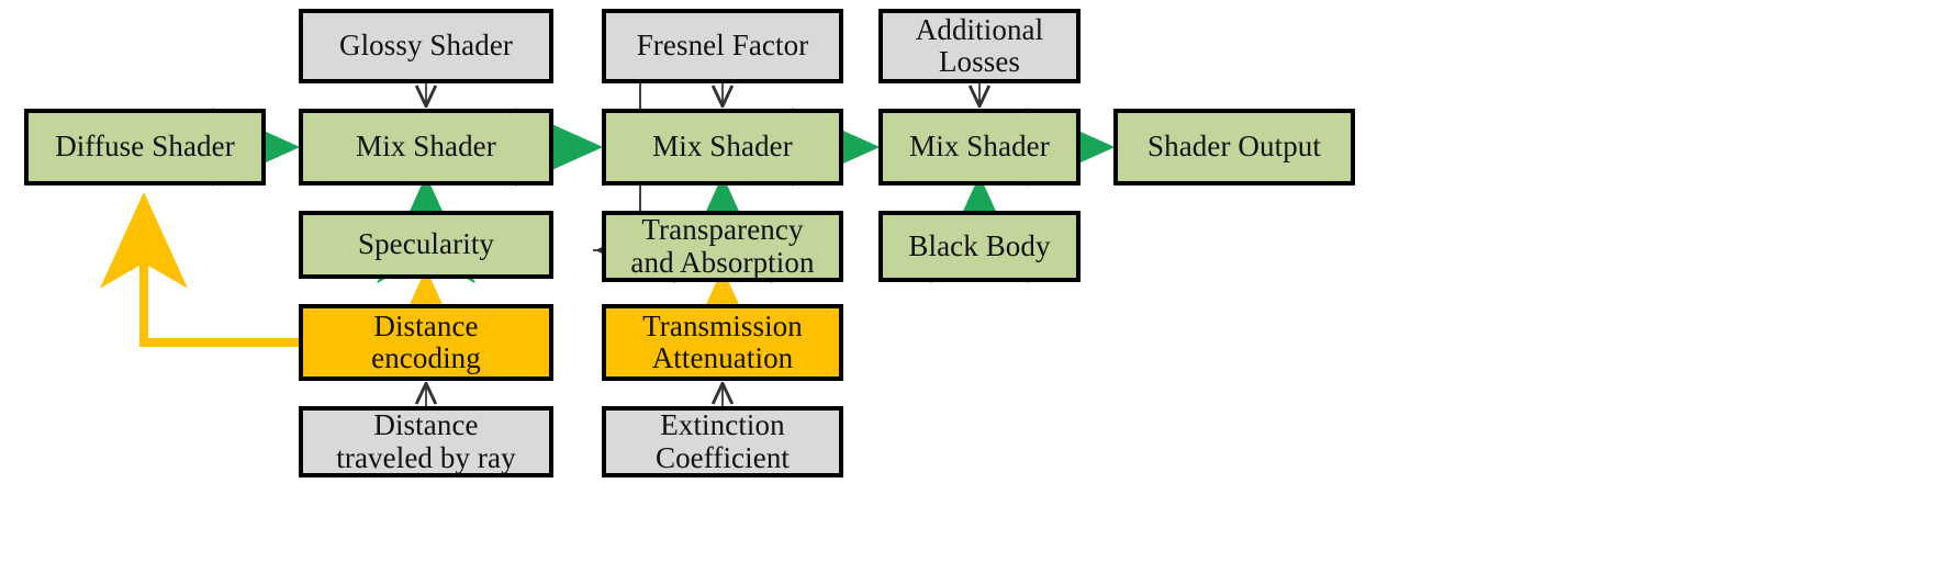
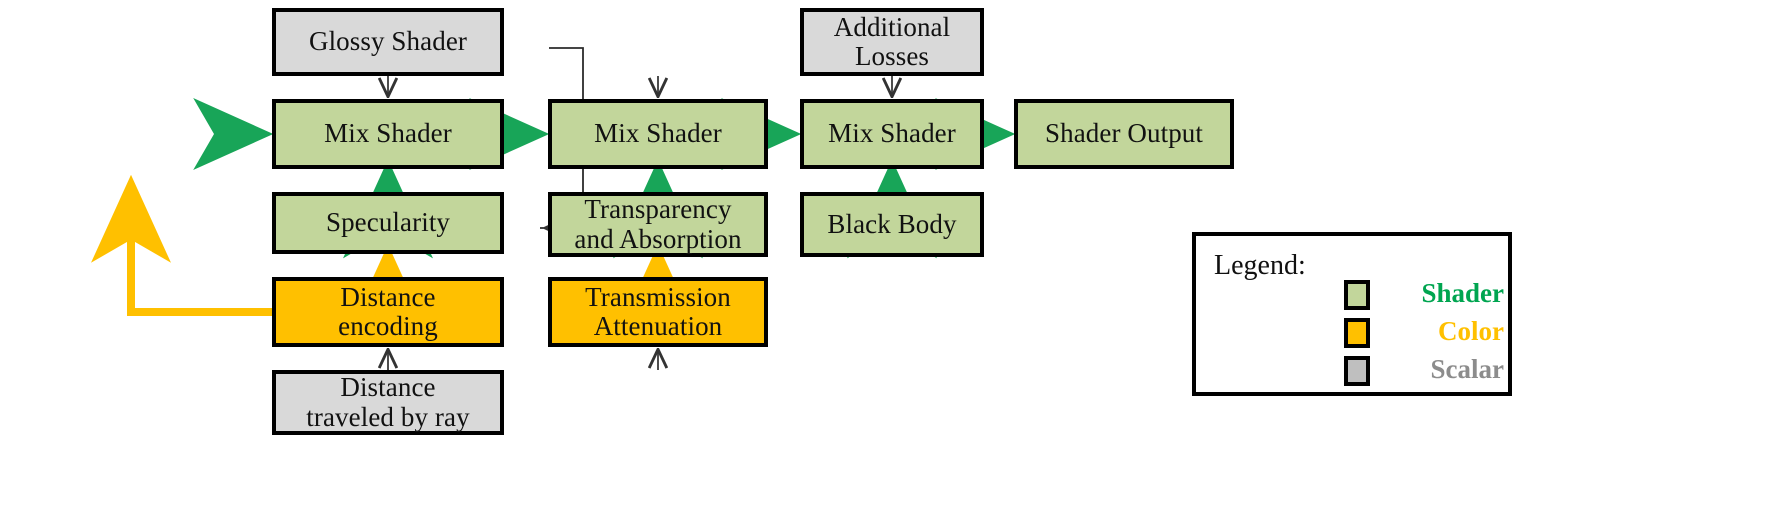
- Diffuse Shader
  Glossy Shader
  Mix Shader
  Specularity
  Distance
  encoding
  Distance
  traveled by ray
- Fresnel Factor
  Mix Shader
  Transparency
  and Absorption
  Transmission
  Attenuation
- Extinction
- Coefficient
  Additional
  Losses
  Mix Shader
  Black Body
  Shader Output
+ Legend:
+ Shader
+ Color
+ Scalar
